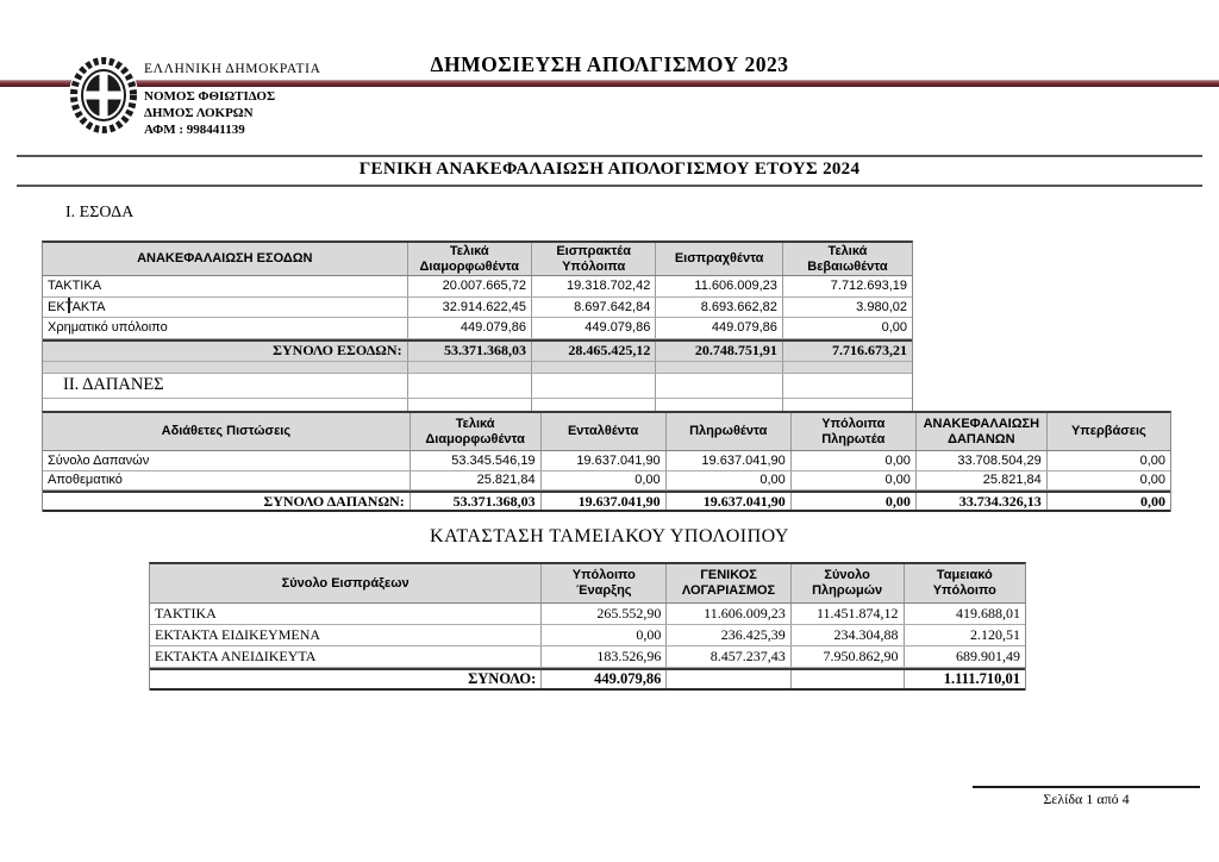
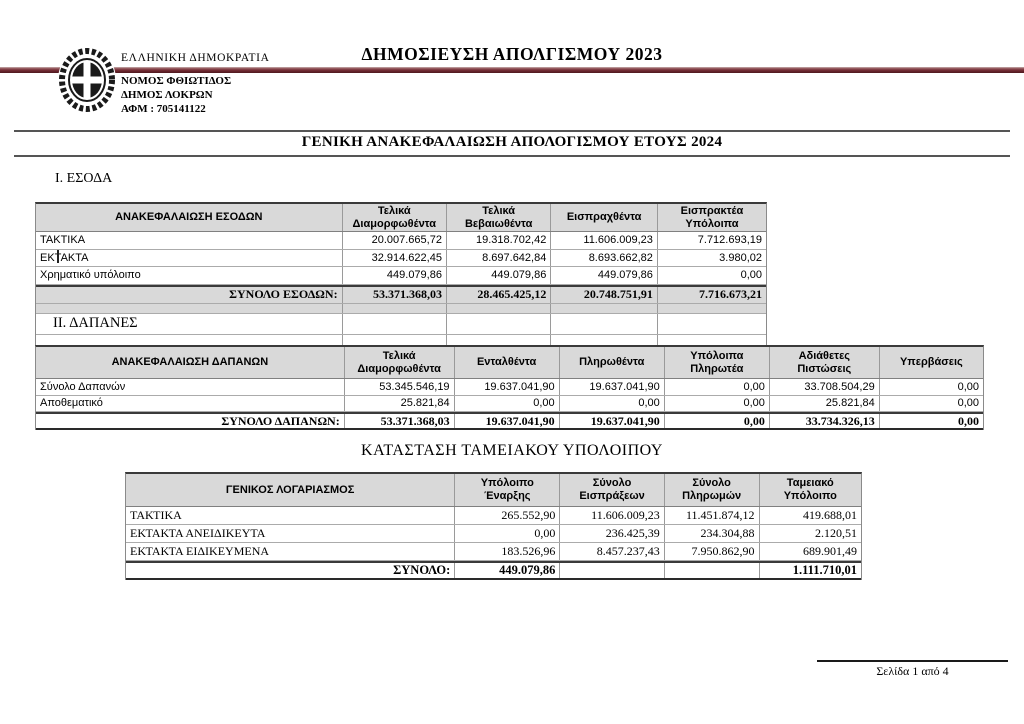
  ΕΛΛΗΝΙΚΗ ΔΗΜΟΚΡΑΤΙΑ
  ΔΗΜΟΣΙΕΥΣΗ ΑΠΟΛΓΙΣΜΟΥ 2023
  ΝΟΜΟΣ ΦΘΙΩΤΙΔΟΣ
  ΔΗΜΟΣ ΛΟΚΡΩΝ
- ΑΦΜ : 998441139
+ ΑΦΜ : 705141122
  ΓΕΝΙΚΗ ΑΝΑΚΕΦΑΛΑΙΩΣΗ ΑΠΟΛΟΓΙΣΜΟΥ ΕΤΟΥΣ 2024
  Ι. ΕΣΟΔΑ
  ΑΝΑΚΕΦΑΛΑΙΩΣΗ ΕΣΟΔΩΝ
  Τελικά Διαμορφωθέντα
- Εισπρακτέα Υπόλοιπα
+ Τελικά Βεβαιωθέντα
  Εισπραχθέντα
- Τελικά Βεβαιωθέντα
+ Εισπρακτέα Υπόλοιπα
  ΤΑΚΤΙΚΑ
  20.007.665,72
  19.318.702,42
  11.606.009,23
  7.712.693,19
  ΕΚΑΚΤΑ
  32.914.622,45
  8.697.642,84
  8.693.662,82
  3.980,02
  Χρηματικό υπόλοιπο
  449.079,86
  449.079,86
  449.079,86
  0,00
  ΣΥΝΟΛΟ ΕΣΟΔΩΝ:
  53.371.368,03
  28.465.425,12
  20.748.751,91
  7.716.673,21
  ΙΙ. ΔΑΠΑΝΕΣ
- Αδιάθετες Πιστώσεις
+ ΑΝΑΚΕΦΑΛΑΙΩΣΗ ΔΑΠΑΝΩΝ
  Τελικά Διαμορφωθέντα
  Ενταλθέντα
  Πληρωθέντα
  Υπόλοιπα Πληρωτέα
- ΑΝΑΚΕΦΑΛΑΙΩΣΗ ΔΑΠΑΝΩΝ
+ Αδιάθετες Πιστώσεις
  Υπερβάσεις
  Σύνολο Δαπανών
  53.345.546,19
  19.637.041,90
  19.637.041,90
  0,00
  33.708.504,29
  0,00
  Αποθεματικό
  25.821,84
  0,00
  0,00
  0,00
  25.821,84
  0,00
  ΣΥΝΟΛΟ ΔΑΠΑΝΩΝ:
  53.371.368,03
  19.637.041,90
  19.637.041,90
  0,00
  33.734.326,13
  0,00
  ΚΑΤΑΣΤΑΣΗ ΤΑΜΕΙΑΚΟΥ ΥΠΟΛΟΙΠΟΥ
- Σύνολο Εισπράξεων
+ ΓΕΝΙΚΟΣ ΛΟΓΑΡΙΑΣΜΟΣ
  Υπόλοιπο Έναρξης
- ΓΕΝΙΚΟΣ ΛΟΓΑΡΙΑΣΜΟΣ
+ Σύνολο Εισπράξεων
  Σύνολο Πληρωμών
  Ταμειακό Υπόλοιπο
  ΤΑΚΤΙΚΑ
  265.552,90
  11.606.009,23
  11.451.874,12
  419.688,01
- ΕΚΤΑΚΤΑ ΕΙΔΙΚΕΥΜΕΝΑ
+ ΕΚΤΑΚΤΑ ΑΝΕΙΔΙΚΕΥΤΑ
  0,00
  236.425,39
  234.304,88
  2.120,51
- ΕΚΤΑΚΤΑ ΑΝΕΙΔΙΚΕΥΤΑ
+ ΕΚΤΑΚΤΑ ΕΙΔΙΚΕΥΜΕΝΑ
  183.526,96
  8.457.237,43
  7.950.862,90
  689.901,49
  ΣΥΝΟΛΟ:
  449.079,86
  1.111.710,01
  Σελίδα 1 από 4
